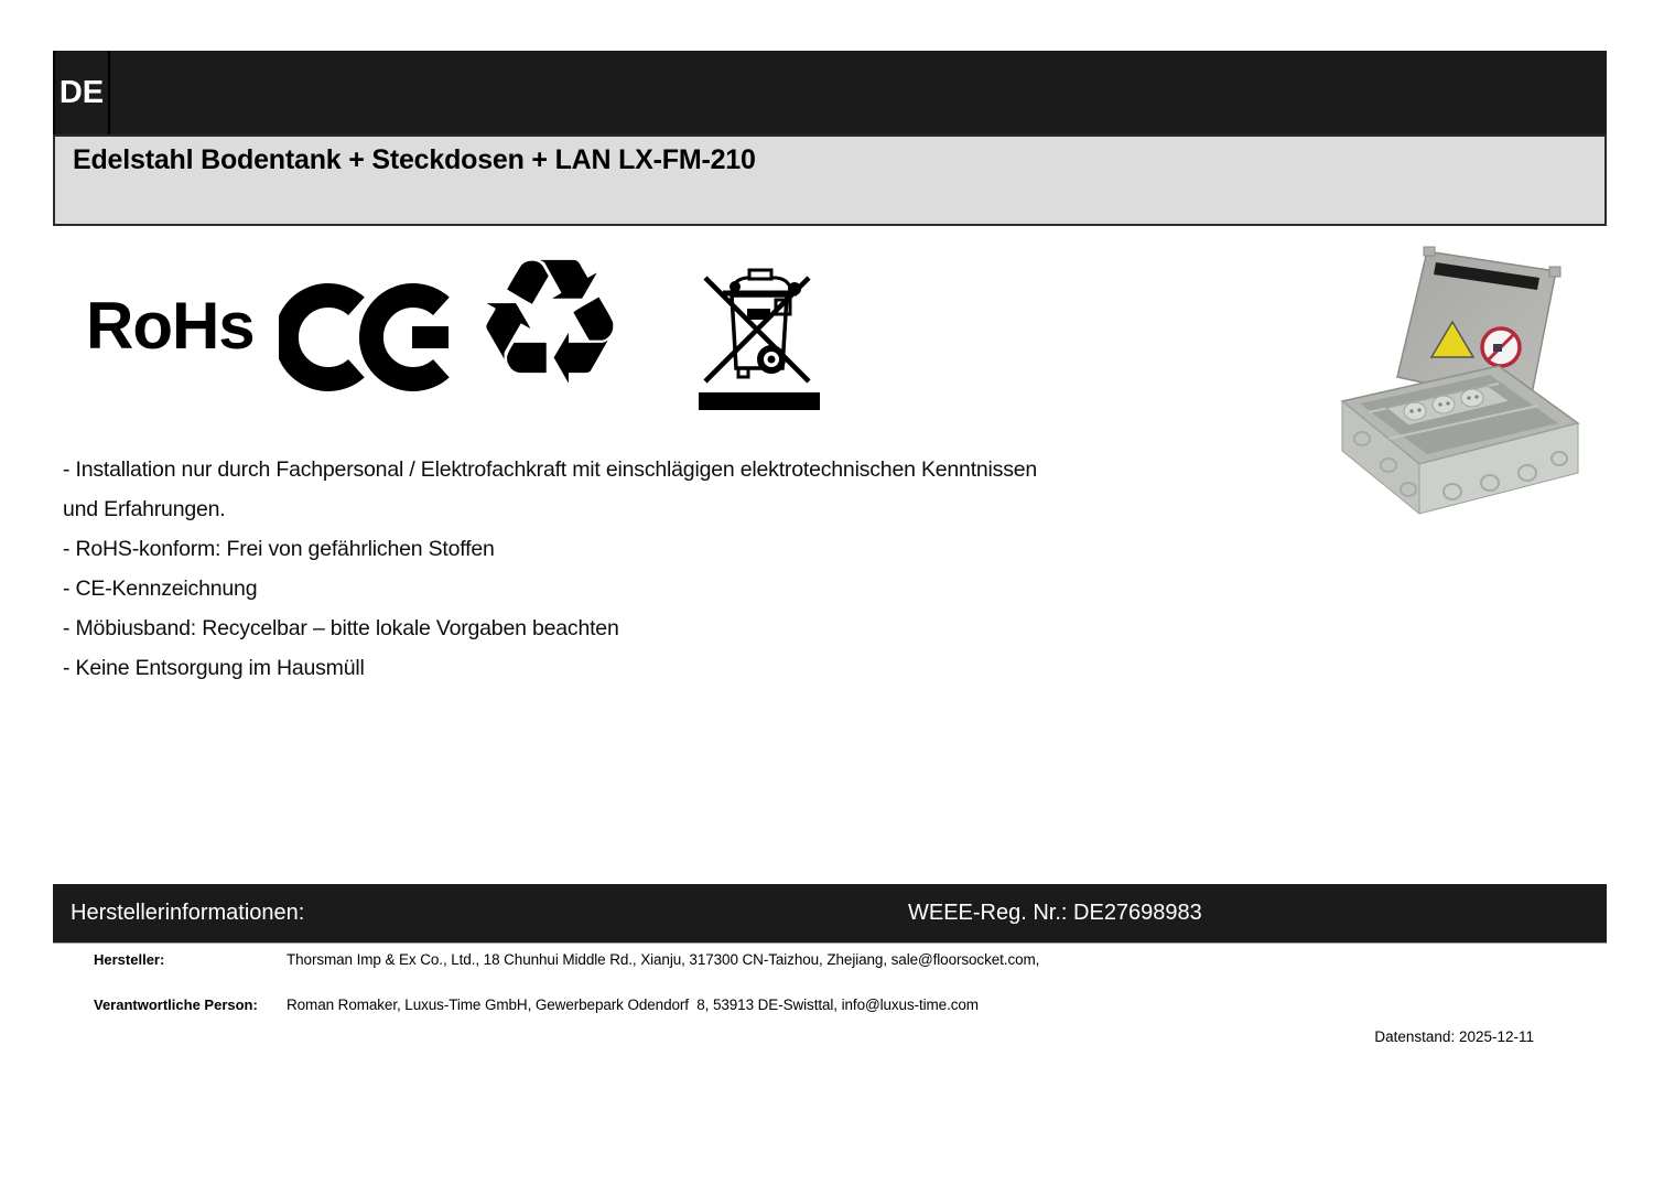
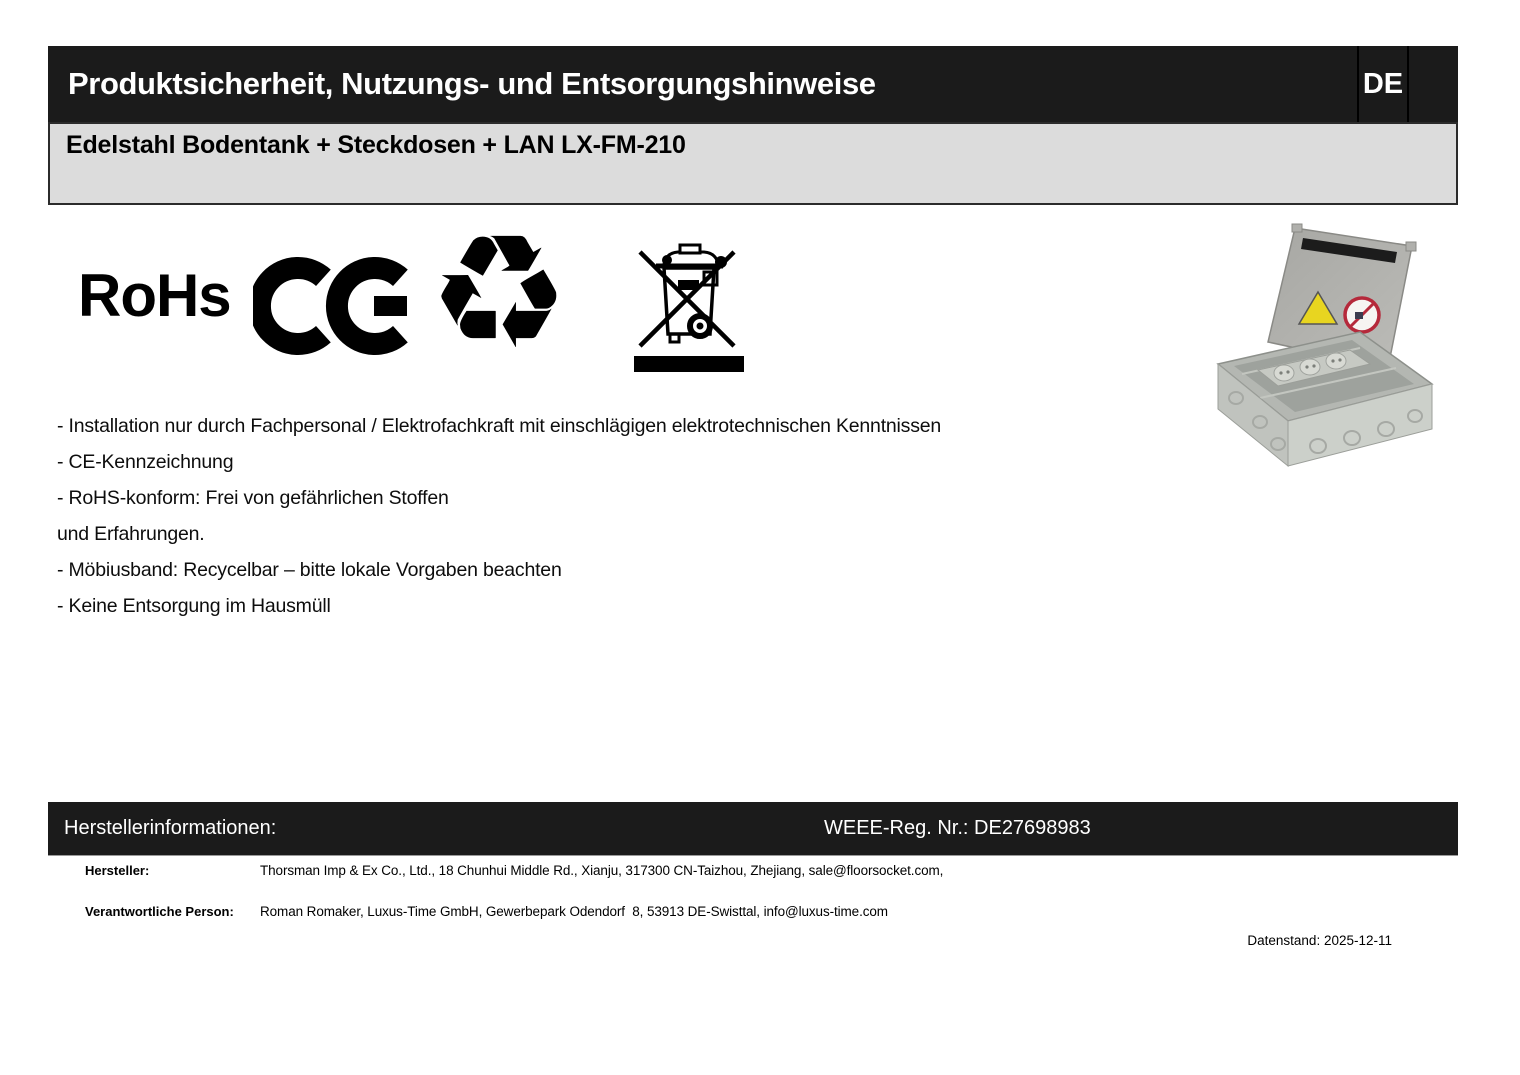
+ Produktsicherheit, Nutzungs- und Entsorgungshinweise
  DE
  Edelstahl Bodentank + Steckdosen + LAN LX-FM-210
  RoHs
  ♻
  - Installation nur durch Fachpersonal / Elektrofachkraft mit einschlägigen elektrotechnischen Kenntnissen
- und Erfahrungen.
+ - CE-Kennzeichnung
  - RoHS-konform: Frei von gefährlichen Stoffen
- - CE-Kennzeichnung
+ und Erfahrungen.
  - Möbiusband: Recycelbar – bitte lokale Vorgaben beachten
  - Keine Entsorgung im Hausmüll
  Herstellerinformationen:
  WEEE-Reg. Nr.: DE27698983
  Hersteller:
  Thorsman Imp & Ex Co., Ltd., 18 Chunhui Middle Rd., Xianju, 317300 CN-Taizhou, Zhejiang, sale@floorsocket.com,
  Verantwortliche Person:
  Roman Romaker, Luxus-Time GmbH, Gewerbepark Odendorf 8, 53913 DE-Swisttal, info@luxus-time.com
  Datenstand: 2025-12-11
